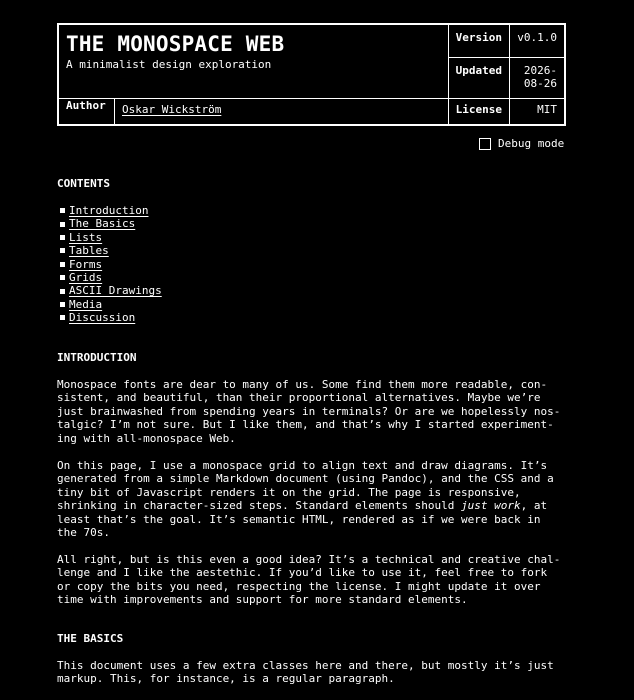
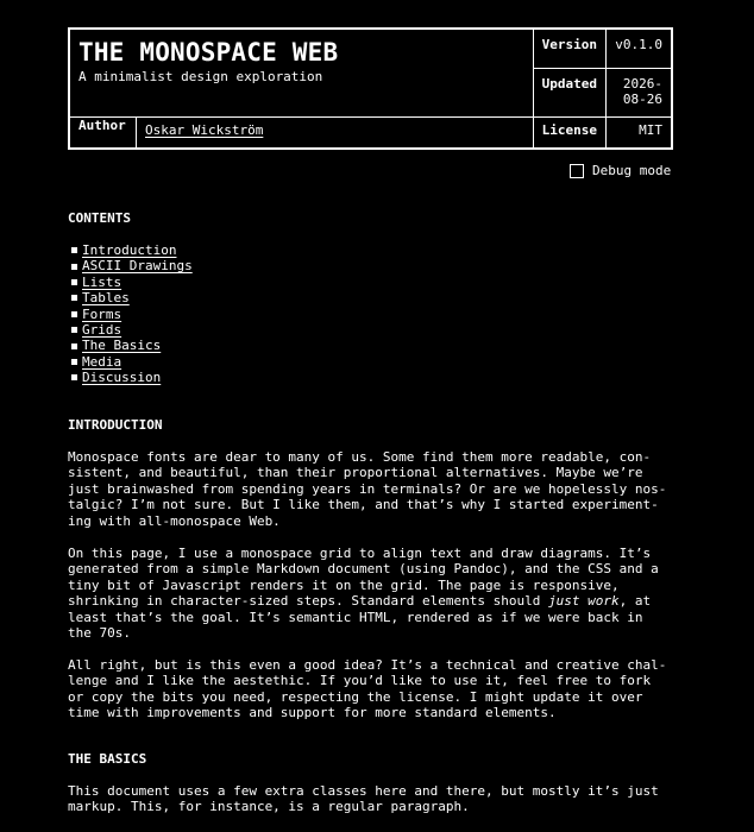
  THE MONOSPACE WEB A minimalist design exploration	Version	v0.1.0
  Updated	2026- 08-26
  Author	Oskar Wickström	License	MIT
  Debug mode
  CONTENTS
  Introduction
- The Basics
+ ASCII Drawings
  Lists
  Tables
  Forms
  Grids
- ASCII Drawings
+ The Basics
  Media
  Discussion
  INTRODUCTION
  Monospace fonts are dear to many of us. Some find them more readable, con-
  sistent, and beautiful, than their proportional alternatives. Maybe we’re
  just brainwashed from spending years in terminals? Or are we hopelessly nos-
  talgic? I’m not sure. But I like them, and that’s why I started experiment-
  ing with all-monospace Web.
  On this page, I use a monospace grid to align text and draw diagrams. It’s
  generated from a simple Markdown document (using Pandoc), and the CSS and a
  tiny bit of Javascript renders it on the grid. The page is responsive,
  shrinking in character-sized steps. Standard elements should just work, at
  least that’s the goal. It’s semantic HTML, rendered as if we were back in
  the 70s.
  All right, but is this even a good idea? It’s a technical and creative chal-
  lenge and I like the aestethic. If you’d like to use it, feel free to fork
  or copy the bits you need, respecting the license. I might update it over
  time with improvements and support for more standard elements.
  THE BASICS
  This document uses a few extra classes here and there, but mostly it’s just
  markup. This, for instance, is a regular paragraph.
